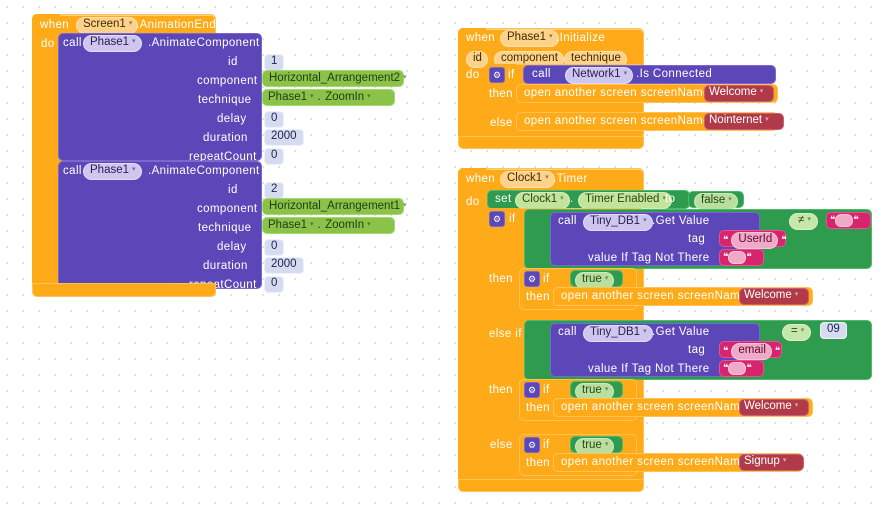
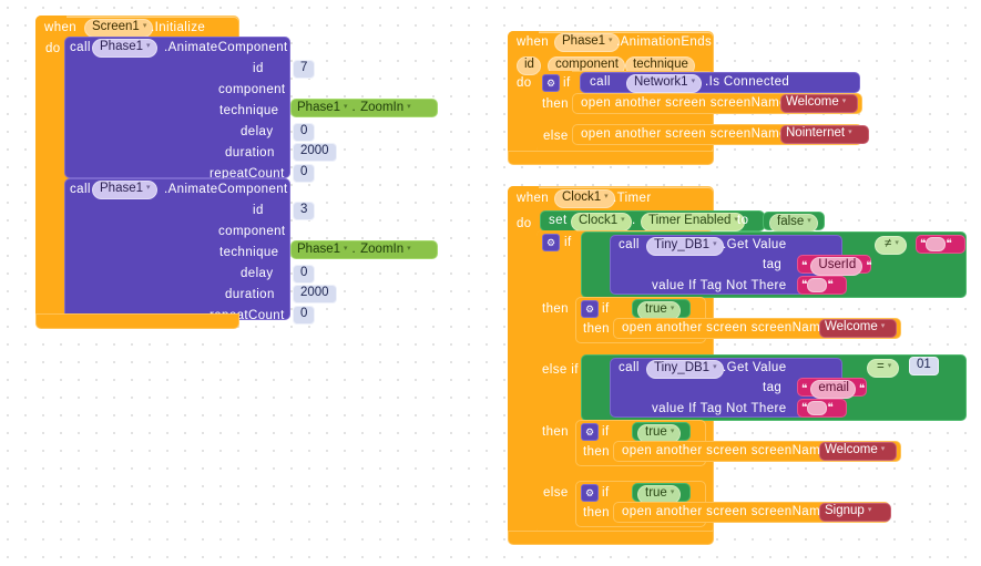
  when
  Screen1
- .AnimationEnds
+ .Initialize
  do
  call
  Phase1
  .AnimateComponent
  id
- 1
+ 7
  component
- Horizontal_Arrangement2
  technique
  Phase1
  .
  ZoomIn
  delay
  0
  duration
  2000
  repeatCount
  0
  call
  Phase1
  .AnimateComponent
  id
- 2
+ 3
  component
- Horizontal_Arrangement1
  technique
  Phase1
  .
  ZoomIn
  delay
  0
  duration
  2000
  0
  when
  Phase1
- .Initialize
+ .AnimationEnds
  id
  component
  technique
  do
  ⚙
  if
  call
  Network1
  .Is Connected
  then
  open another screen screenNam
  Welcome
  else
  open another screen screenNam
  Nointernet
  when
  Clock1
  .Timer
  do
  set
  Clock1
  .
  Timer Enabled
  to
  false
  ⚙
  if
  call
  Tiny_DB1
  .Get Value
  tag
  ❝
  UserId
  ❝
  value If Tag Not There
  ❝
  ❝
  ≠
  ❝
  ❝
  then
  ⚙
  if
  true
  then
  open another screen screenNam
  Welcome
  else if
  call
  Tiny_DB1
  .Get Value
  tag
  ❝
  email
  ❝
  value If Tag Not There
  ❝
  ❝
  =
- 09
+ 01
  then
  ⚙
  if
  true
  then
  open another screen screenNam
  Welcome
  else
  ⚙
  if
  true
  then
  open another screen screenNam
  Signup
